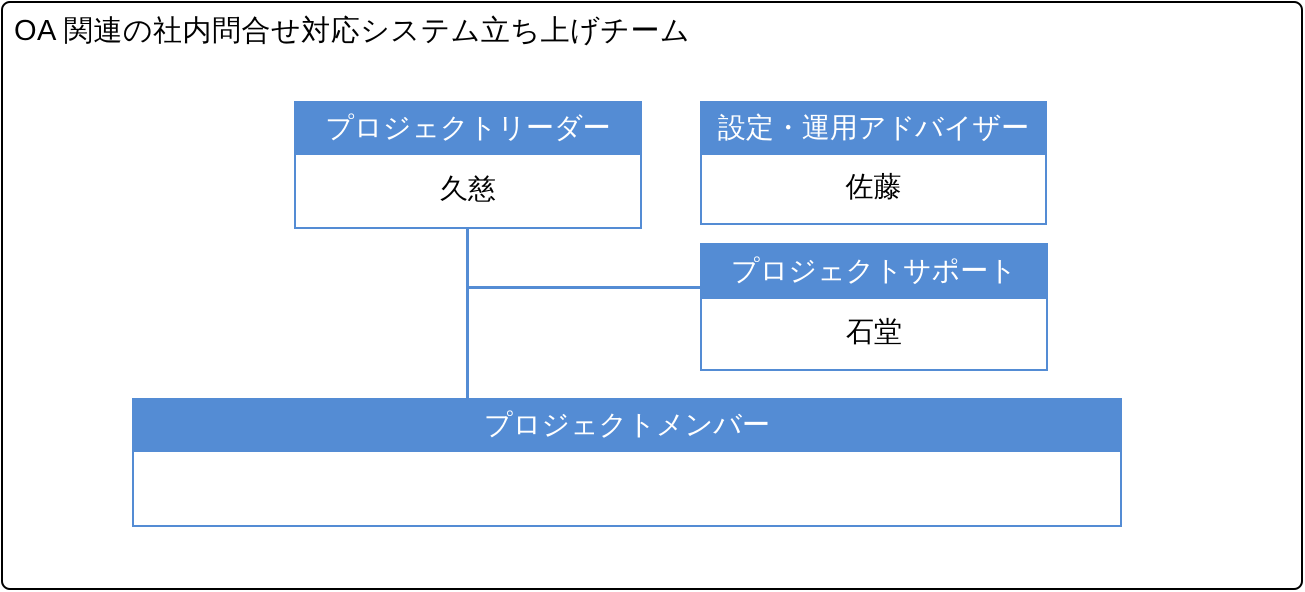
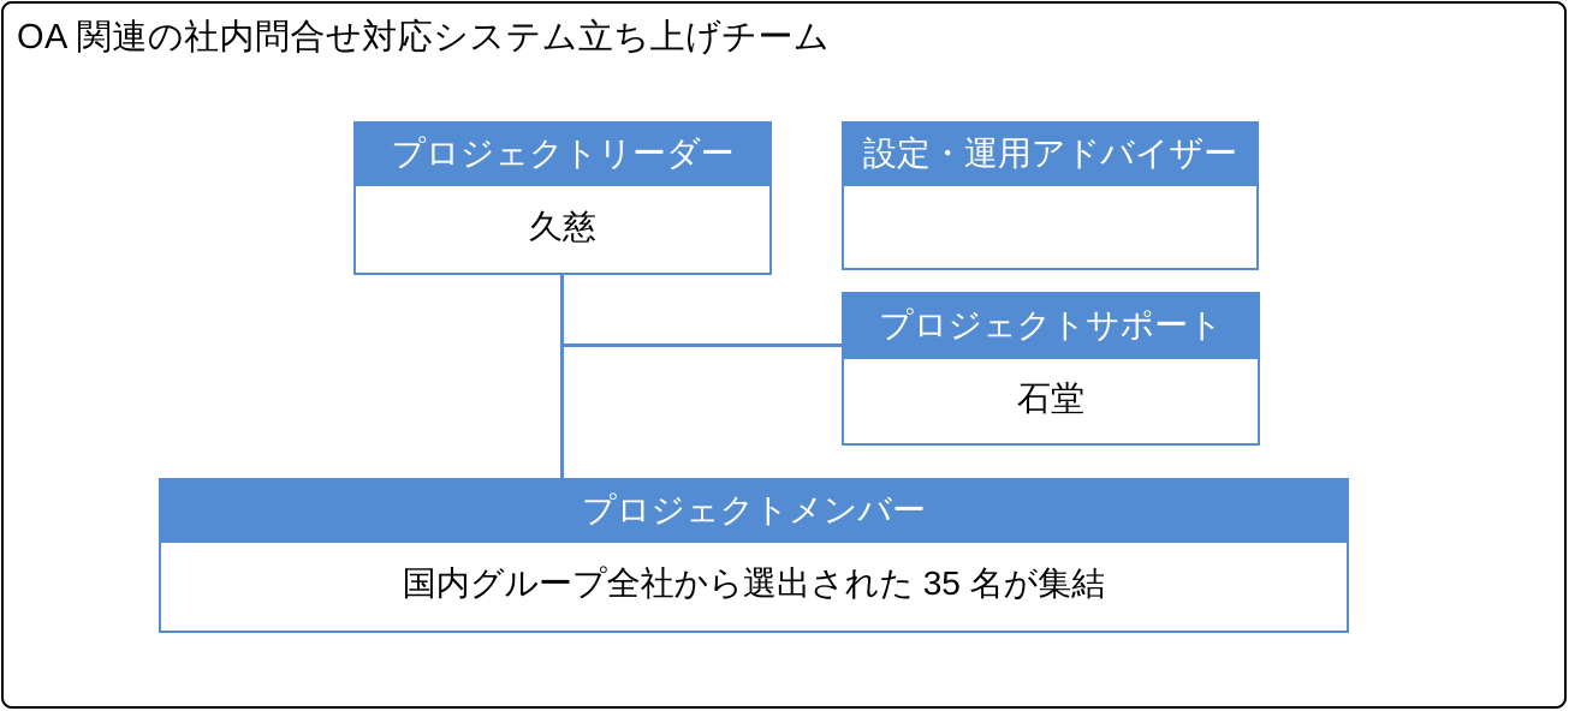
  OA 関連の社内問合せ対応システム立ち上げチーム
  プロジェクトリーダー
  久慈
  設定・運用アドバイザー
- 佐藤
  プロジェクトサポート
  石堂
  プロジェクトメンバー
+ 国内グループ全社から選出された 35 名が集結
